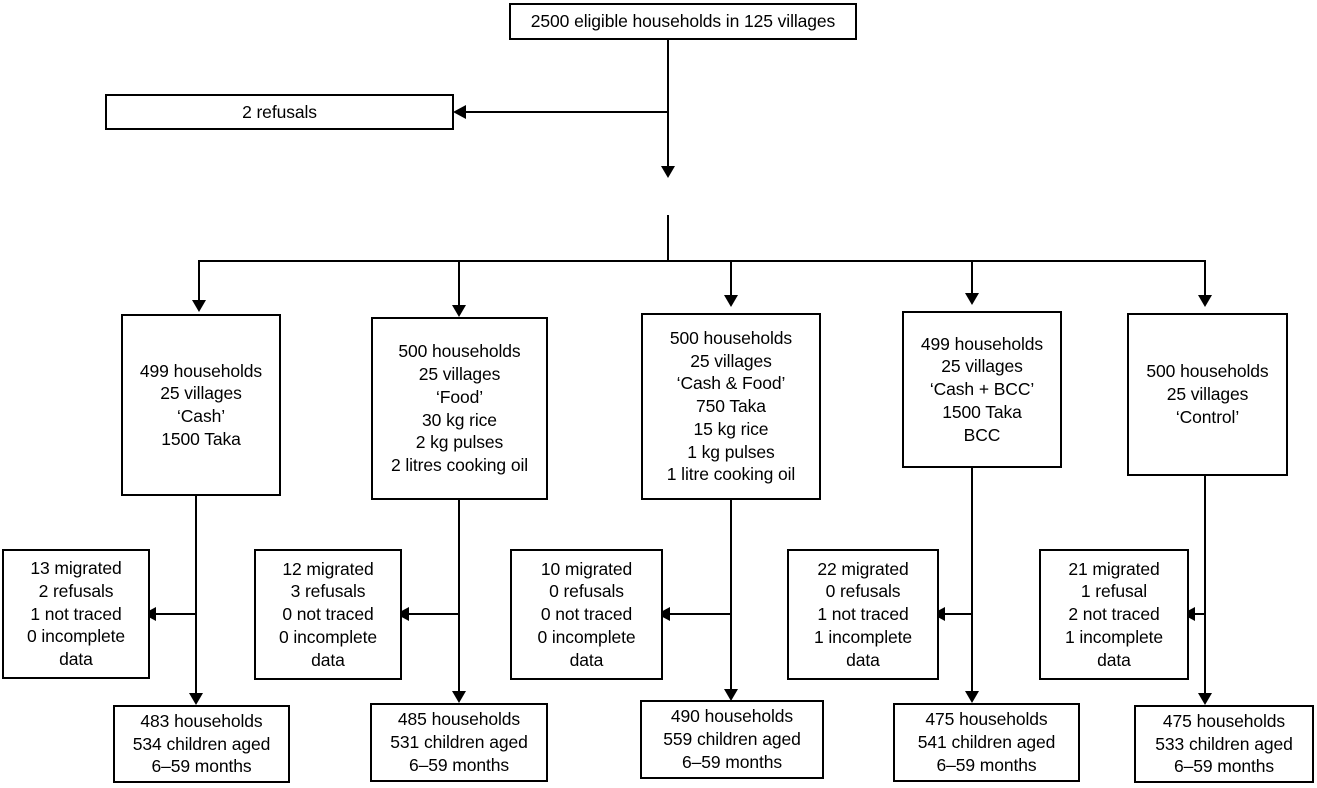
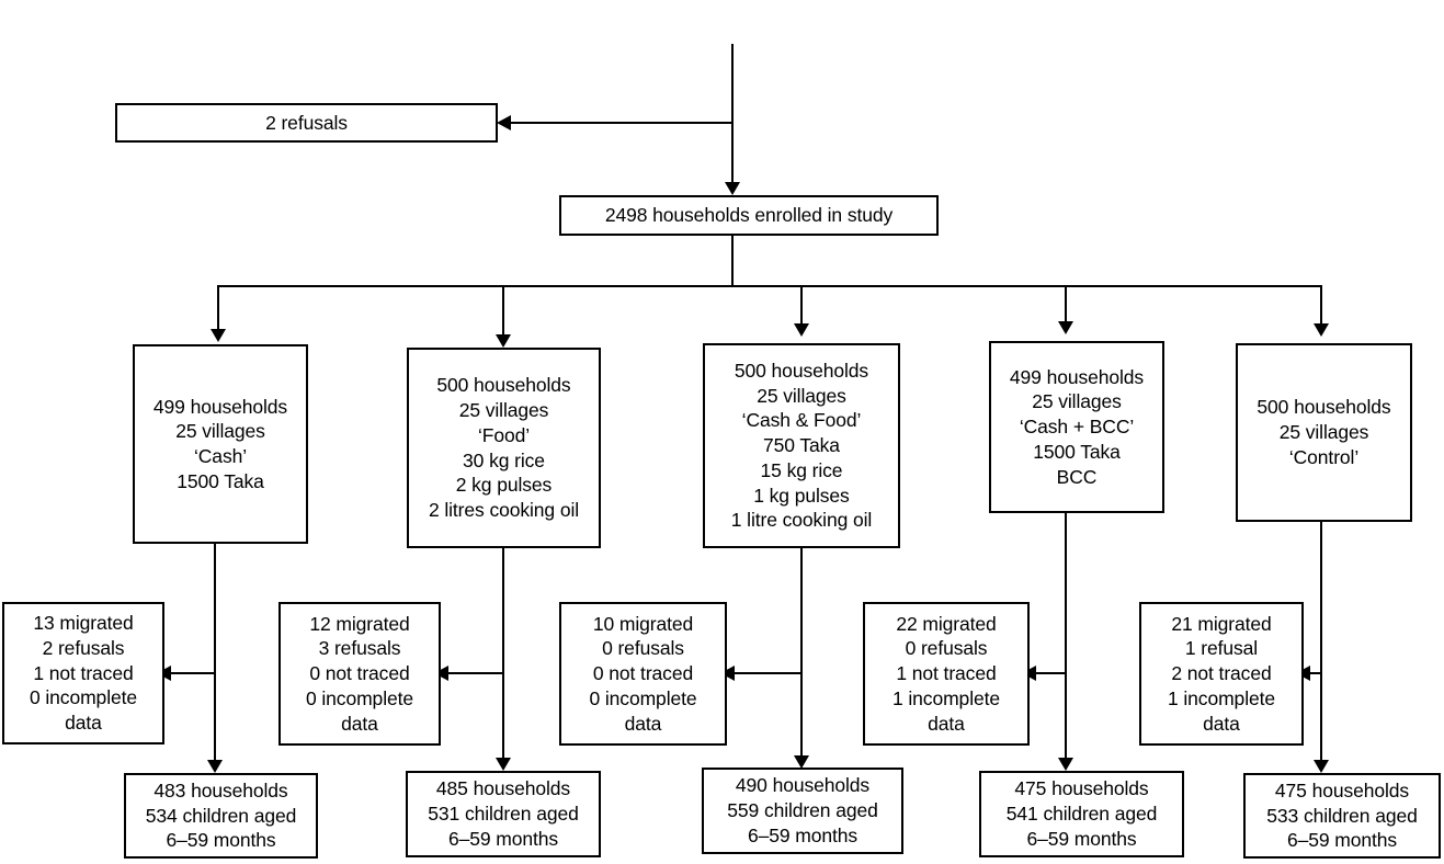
- 2500 eligible households in 125 villages
  2 refusals
+ 2498 households enrolled in study
  499 households
  25 villages
  ‘Cash’
  1500 Taka
  13 migrated
  2 refusals
  1 not traced
  0 incomplete
  data
  483 households
  534 children aged
  6–59 months
  500 households
  25 villages
  ‘Food’
  30 kg rice
  2 kg pulses
  2 litres cooking oil
  12 migrated
  3 refusals
  0 not traced
  0 incomplete
  data
  485 households
  531 children aged
  6–59 months
  500 households
  25 villages
  ‘Cash & Food’
  750 Taka
  15 kg rice
  1 kg pulses
  1 litre cooking oil
  10 migrated
  0 refusals
  0 not traced
  0 incomplete
  data
  490 households
  559 children aged
  6–59 months
  499 households
  25 villages
  ‘Cash + BCC’
  1500 Taka
  BCC
  22 migrated
  0 refusals
  1 not traced
  1 incomplete
  data
  475 households
  541 children aged
  6–59 months
  500 households
  25 villages
  ‘Control’
  21 migrated
  1 refusal
  2 not traced
  1 incomplete
  data
  475 households
  533 children aged
  6–59 months
